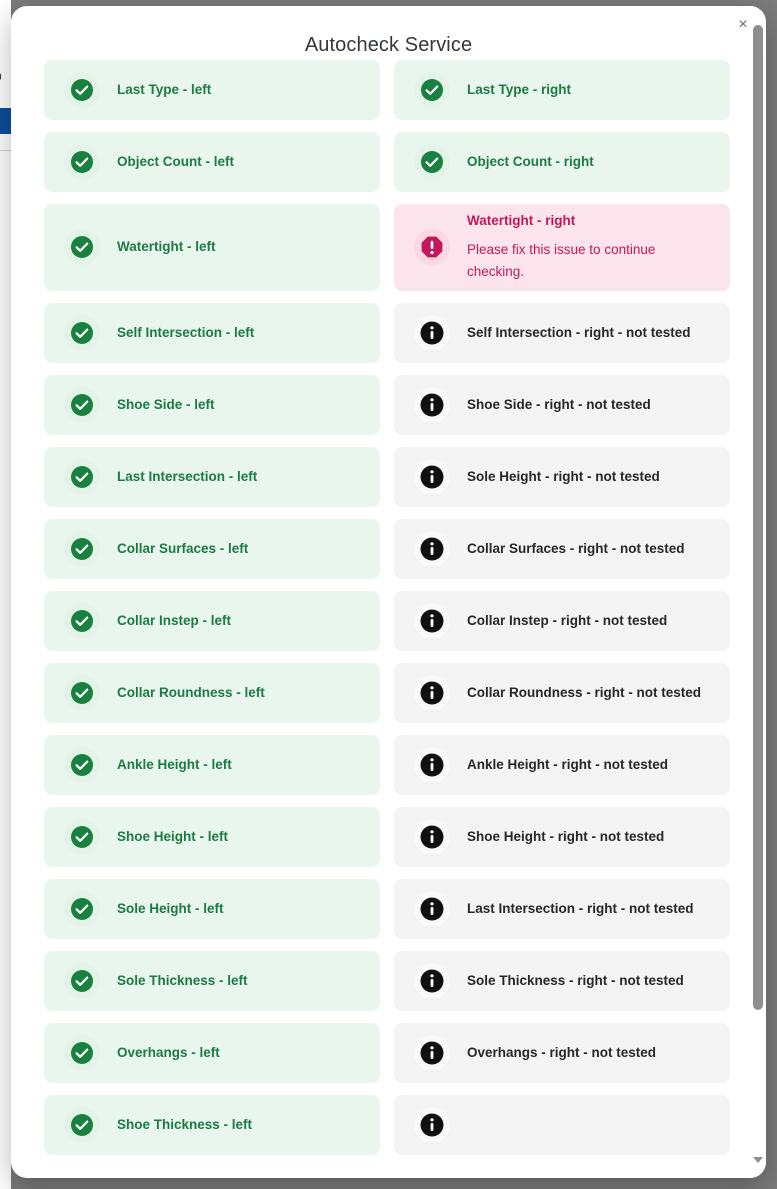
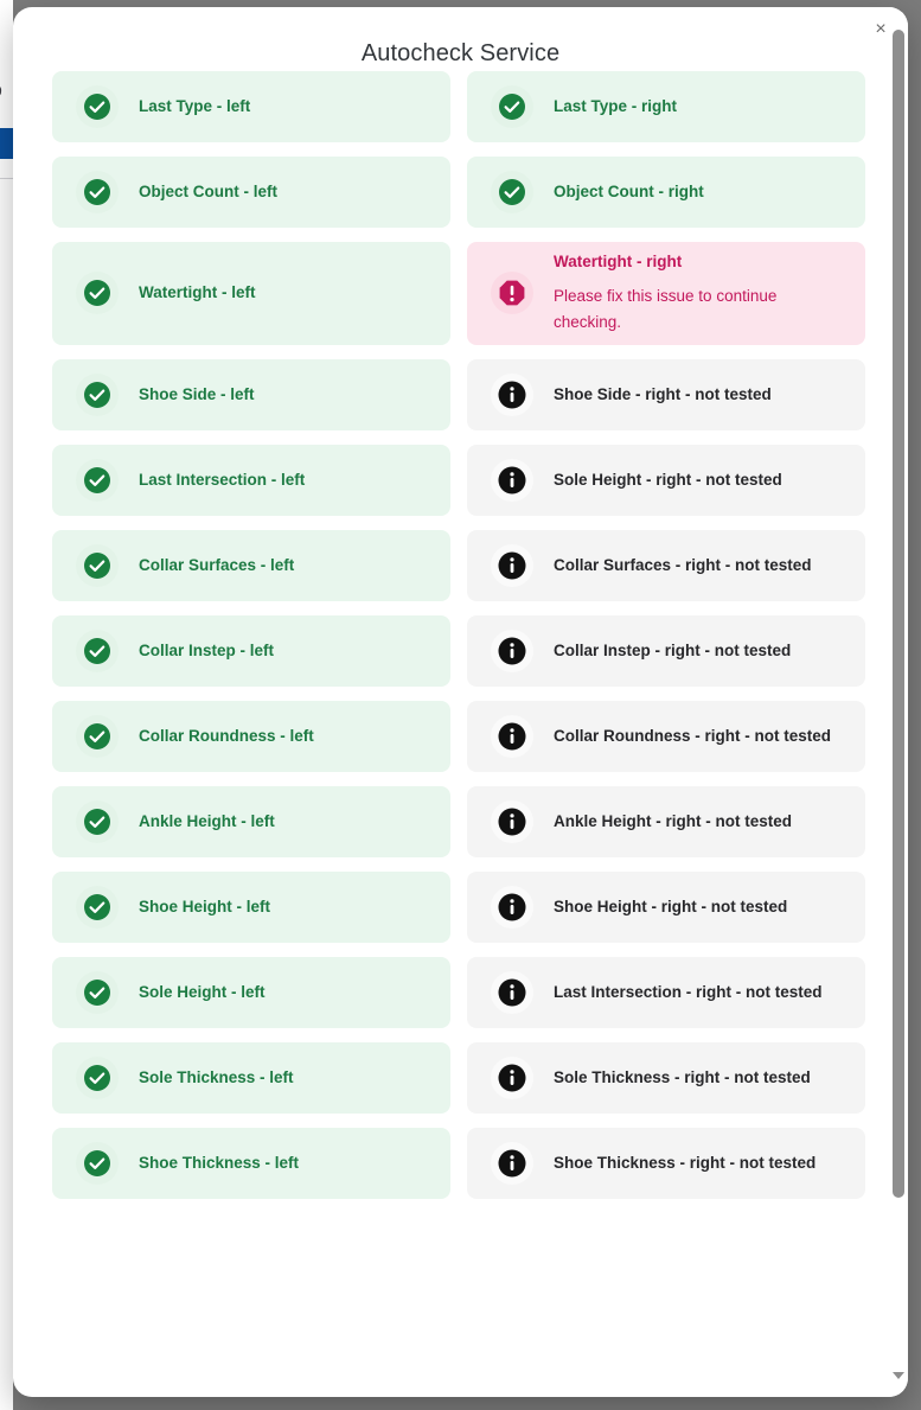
  Autocheck Service
  ×
  Last Type - left
  Last Type - right
  Object Count - left
  Object Count - right
  Watertight - left
  Watertight - right
  Please fix this issue to continue checking.
- Self Intersection - left
- Self Intersection - right - not tested
  Shoe Side - left
  Shoe Side - right - not tested
  Last Intersection - left
  Sole Height - right - not tested
  Collar Surfaces - left
  Collar Surfaces - right - not tested
  Collar Instep - left
  Collar Instep - right - not tested
  Collar Roundness - left
  Collar Roundness - right - not tested
  Ankle Height - left
  Ankle Height - right - not tested
  Shoe Height - left
  Shoe Height - right - not tested
  Sole Height - left
  Last Intersection - right - not tested
  Sole Thickness - left
  Sole Thickness - right - not tested
- Overhangs - left
- Overhangs - right - not tested
  Shoe Thickness - left
+ Shoe Thickness - right - not tested
